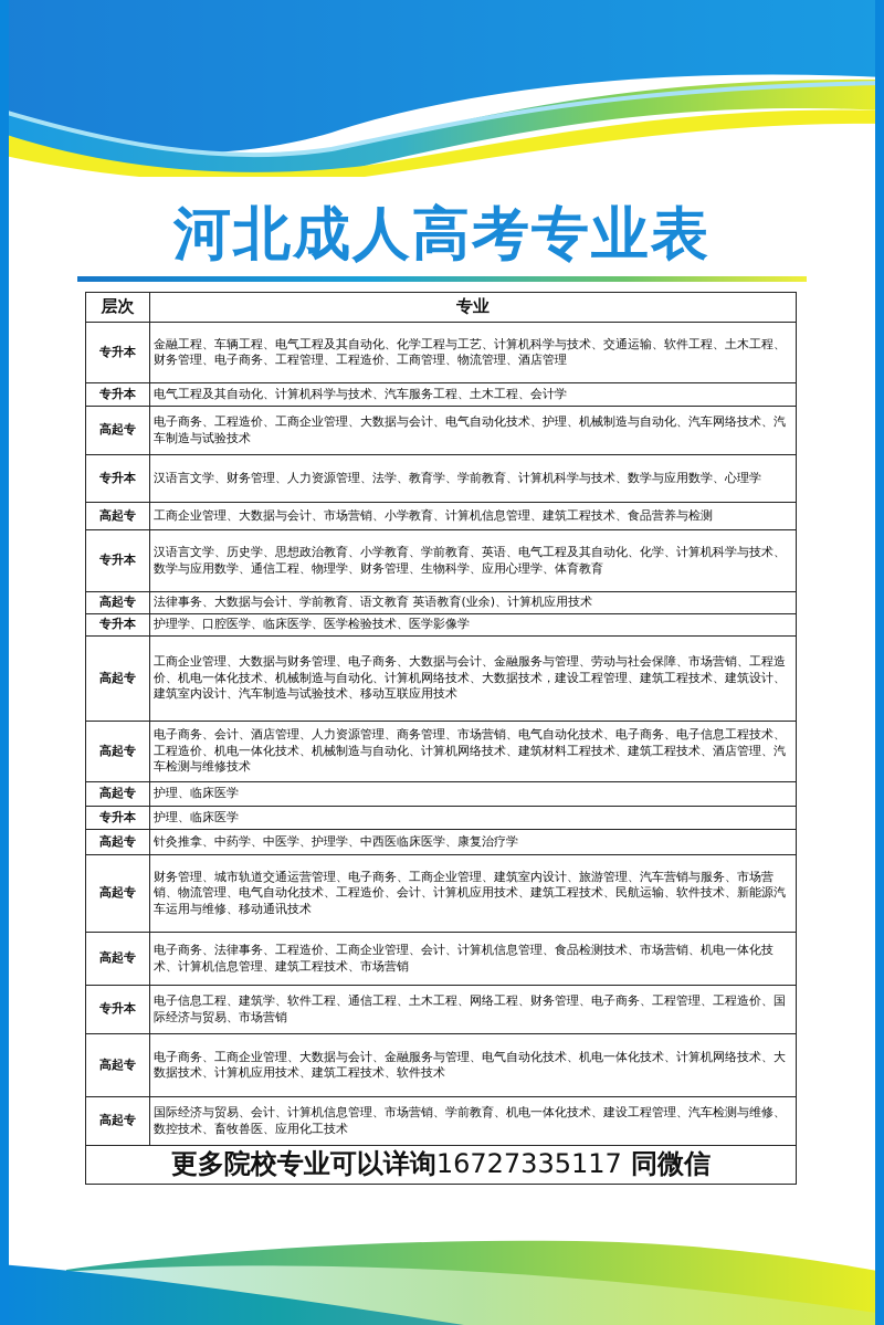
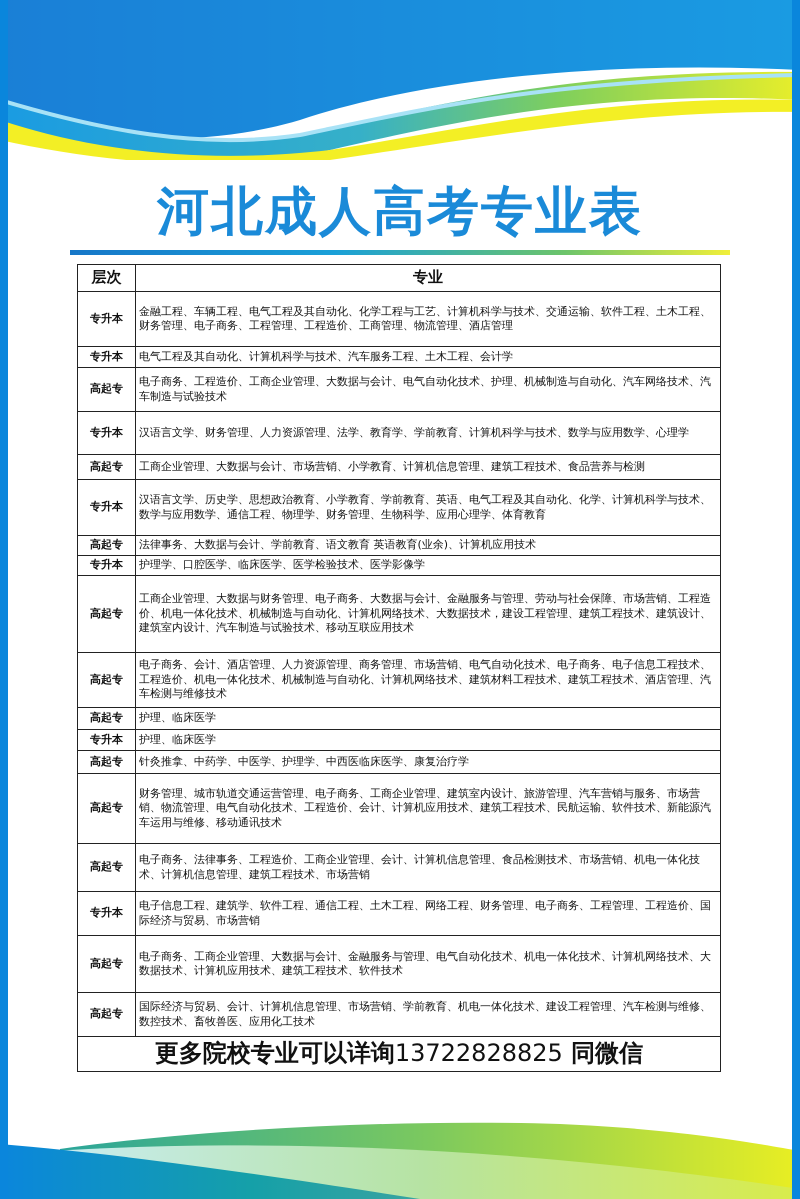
  河北成人高考专业表
  层次	专业
  专升本	金融工程、车辆工程、电气工程及其自动化、化学工程与工艺、计算机科学与技术、交通运输、软件工程、土木工程、财务管理、电子商务、工程管理、工程造价、工商管理、物流管理、酒店管理
  专升本	电气工程及其自动化、计算机科学与技术、汽车服务工程、土木工程、会计学
  高起专	电子商务、工程造价、工商企业管理、大数据与会计、电气自动化技术、护理、机械制造与自动化、汽车网络技术、汽车制造与试验技术
  专升本	汉语言文学、财务管理、人力资源管理、法学、教育学、学前教育、计算机科学与技术、数学与应用数学、心理学
  高起专	工商企业管理、大数据与会计、市场营销、小学教育、计算机信息管理、建筑工程技术、食品营养与检测
  专升本	汉语言文学、历史学、思想政治教育、小学教育、学前教育、英语、电气工程及其自动化、化学、计算机科学与技术、数学与应用数学、通信工程、物理学、财务管理、生物科学、应用心理学、体育教育
  高起专	法律事务、大数据与会计、学前教育、语文教育 英语教育(业余)、计算机应用技术
  专升本	护理学、口腔医学、临床医学、医学检验技术、医学影像学
  高起专	工商企业管理、大数据与财务管理、电子商务、大数据与会计、金融服务与管理、劳动与社会保障、市场营销、工程造价、机电一体化技术、机械制造与自动化、计算机网络技术、大数据技术，建设工程管理、建筑工程技术、建筑设计、建筑室内设计、汽车制造与试验技术、移动互联应用技术
  高起专	电子商务、会计、酒店管理、人力资源管理、商务管理、市场营销、电气自动化技术、电子商务、电子信息工程技术、工程造价、机电一体化技术、机械制造与自动化、计算机网络技术、建筑材料工程技术、建筑工程技术、酒店管理、汽车检测与维修技术
  高起专	护理、临床医学
  专升本	护理、临床医学
  高起专	针灸推拿、中药学、中医学、护理学、中西医临床医学、康复治疗学
  高起专	财务管理、城市轨道交通运营管理、电子商务、工商企业管理、建筑室内设计、旅游管理、汽车营销与服务、市场营销、物流管理、电气自动化技术、工程造价、会计、计算机应用技术、建筑工程技术、民航运输、软件技术、新能源汽车运用与维修、移动通讯技术
  高起专	电子商务、法律事务、工程造价、工商企业管理、会计、计算机信息管理、食品检测技术、市场营销、机电一体化技术、计算机信息管理、建筑工程技术、市场营销
  专升本	电子信息工程、建筑学、软件工程、通信工程、土木工程、网络工程、财务管理、电子商务、工程管理、工程造价、国际经济与贸易、市场营销
  高起专	电子商务、工商企业管理、大数据与会计、金融服务与管理、电气自动化技术、机电一体化技术、计算机网络技术、大数据技术、计算机应用技术、建筑工程技术、软件技术
  高起专	国际经济与贸易、会计、计算机信息管理、市场营销、学前教育、机电一体化技术、建设工程管理、汽车检测与维修、数控技术、畜牧兽医、应用化工技术
- 更多院校专业可以详询16727335117 同微信
+ 更多院校专业可以详询13722828825 同微信
